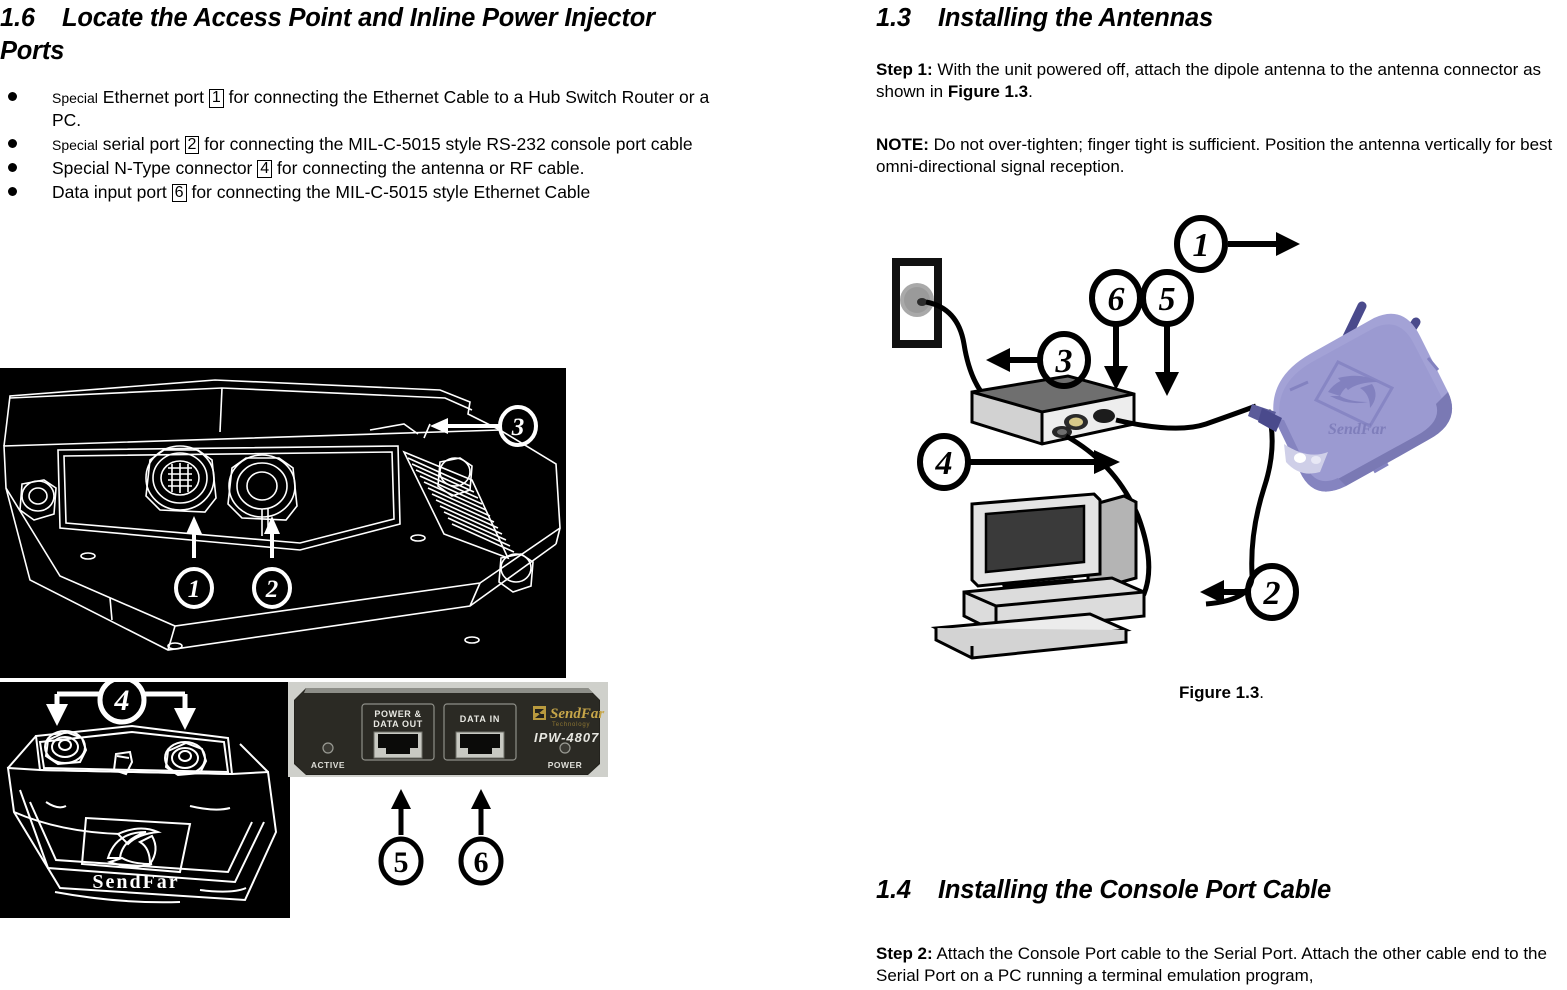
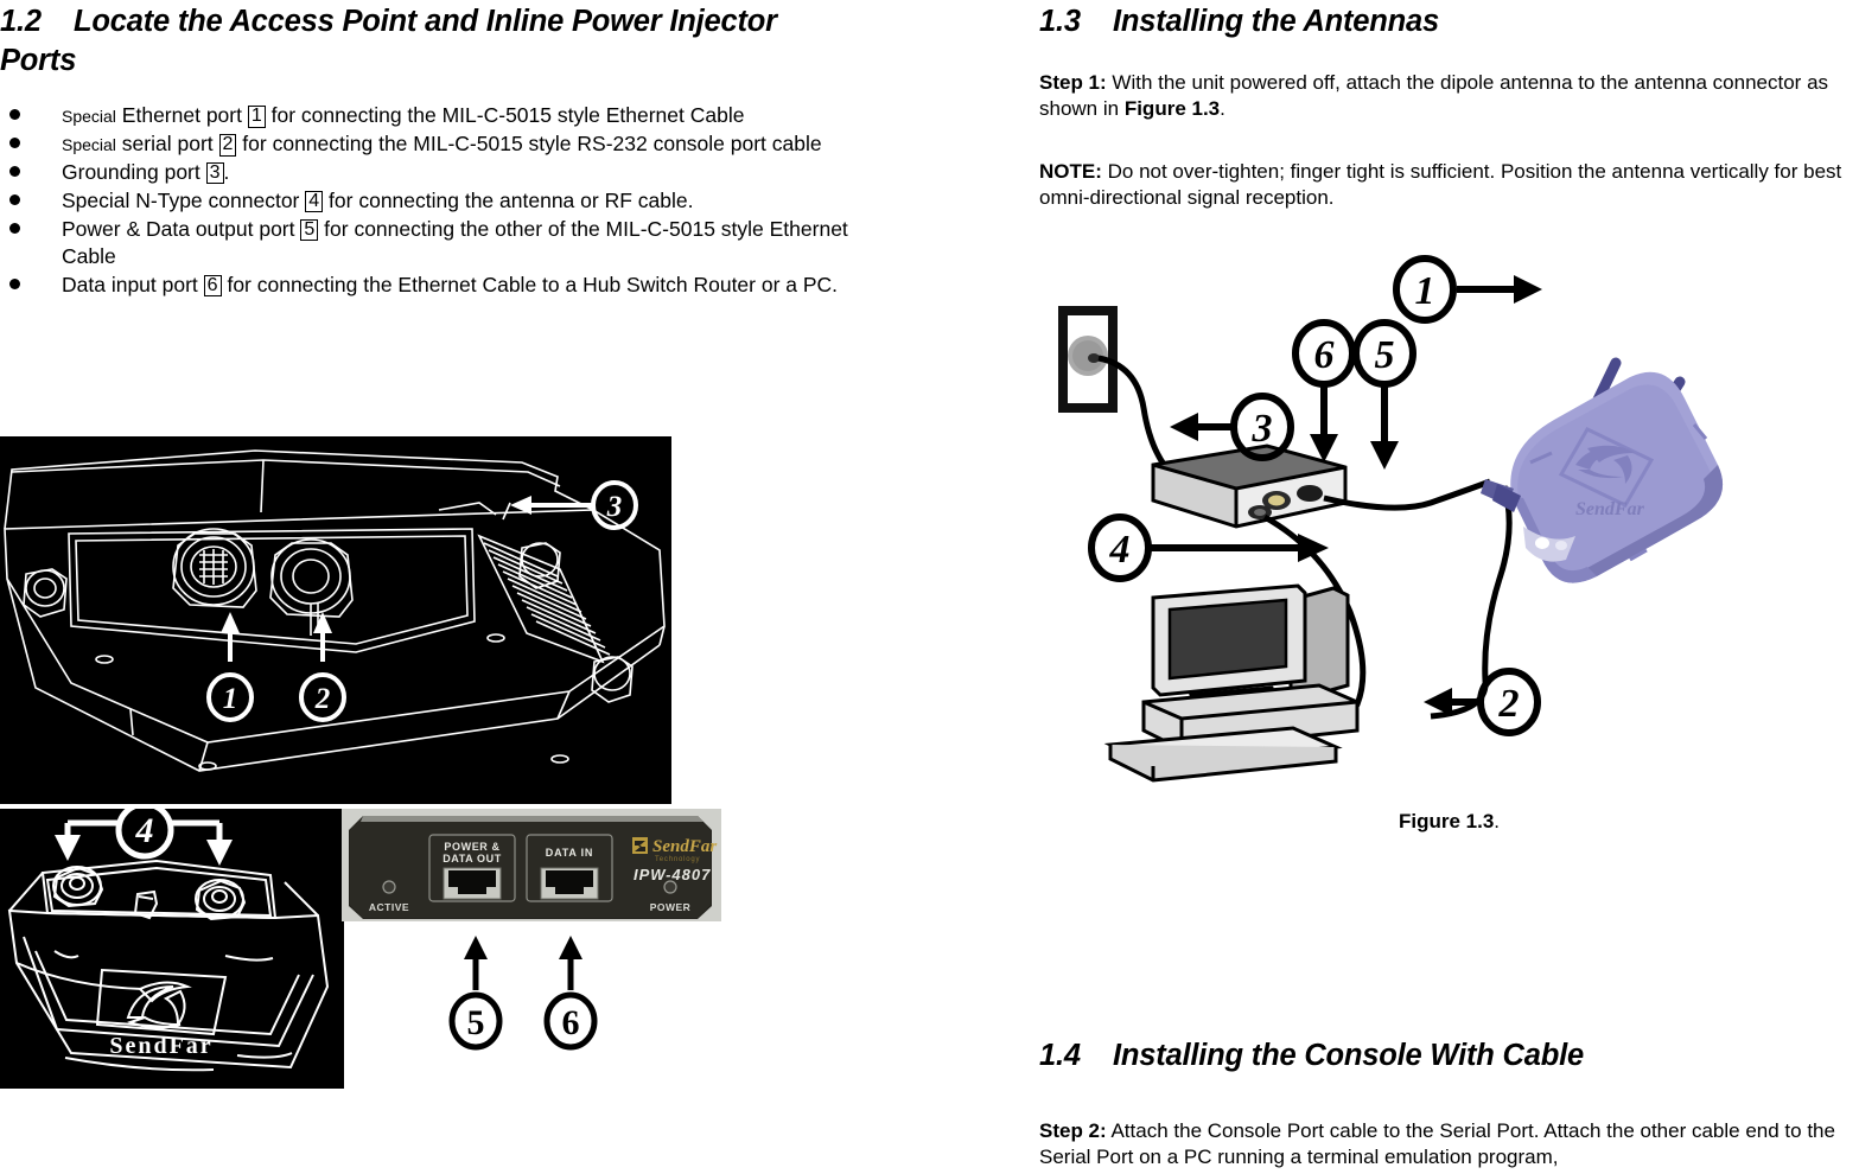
- 1.6 Locate the Access Point and Inline Power Injector Ports
+ 1.2 Locate the Access Point and Inline Power Injector Ports
- Special Ethernet port 1 for connecting the Ethernet Cable to a Hub Switch Router or a PC.
+ Special Ethernet port 1 for connecting the MIL-C-5015 style Ethernet Cable
  Special serial port 2 for connecting the MIL-C-5015 style RS-232 console port cable
+ Grounding port 3 .
  Special N-Type connector 4 for connecting the antenna or RF cable.
+ Power & Data output port 5 for connecting the other of the MIL-C-5015 style Ethernet Cable
- Data input port 6 for connecting the MIL-C-5015 style Ethernet Cable
+ Data input port 6 for connecting the Ethernet Cable to a Hub Switch Router or a PC.
  1
  2
  3
  4
  SendFar
  POWER &
  DATA OUT
  DATA IN
  SendFar
  IPW-4807
  ACTIVE
  POWER
  5
  6
  1.3 Installing the Antennas
  Step 1: With the unit powered off, attach the dipole antenna to the antenna connector as shown in Figure 1.3.
  NOTE: Do not over-tighten; finger tight is sufficient. Position the antenna vertically for best omni-directional signal reception.
  SendFar
  1
  2
  3
  4
  5
  6
  Figure 1.3.
- 1.4 Installing the Console Port Cable
+ 1.4 Installing the Console With Cable
  Step 2: Attach the Console Port cable to the Serial Port. Attach the other cable end to the Serial Port on a PC running a terminal emulation program,
